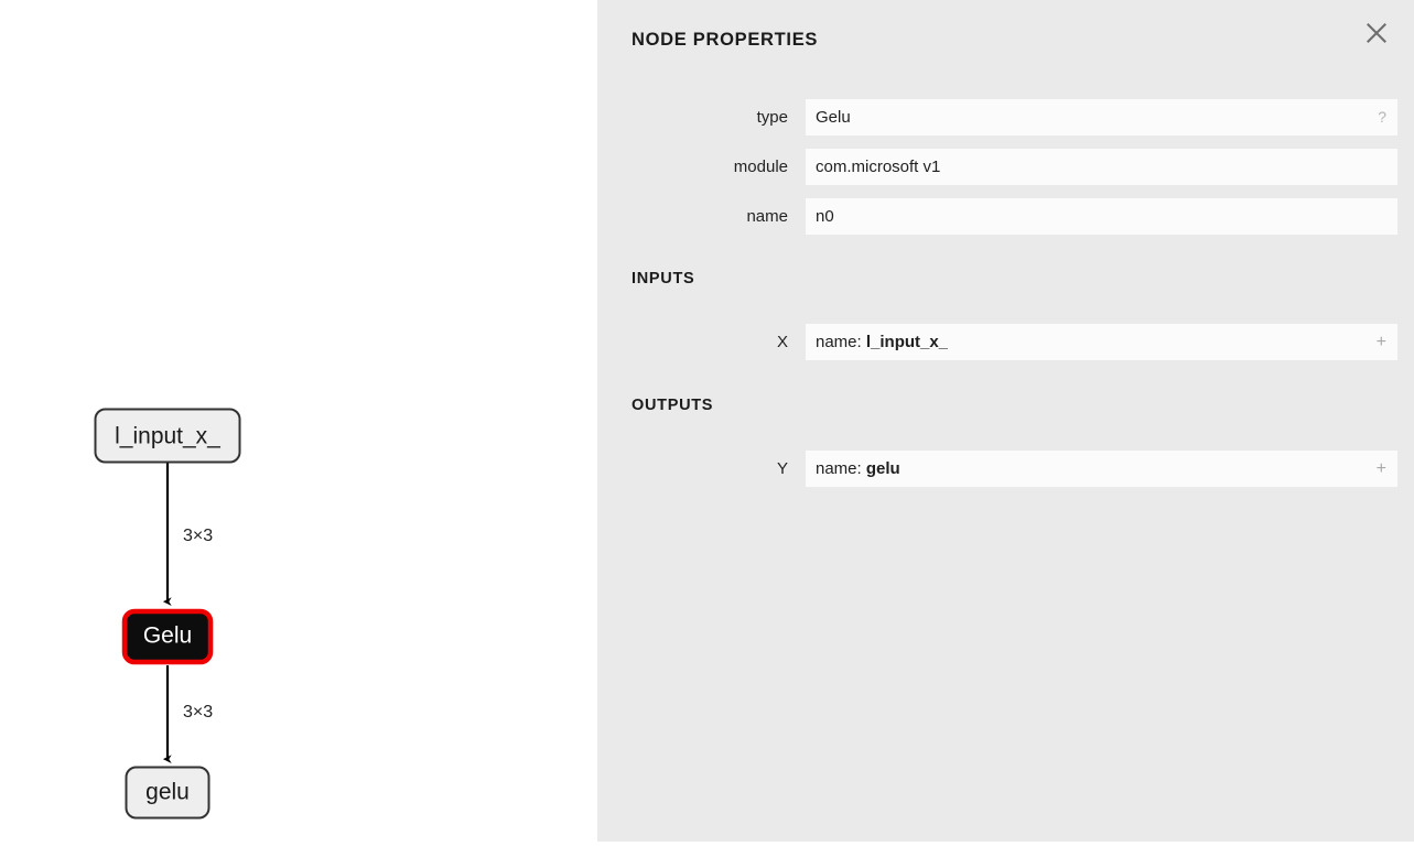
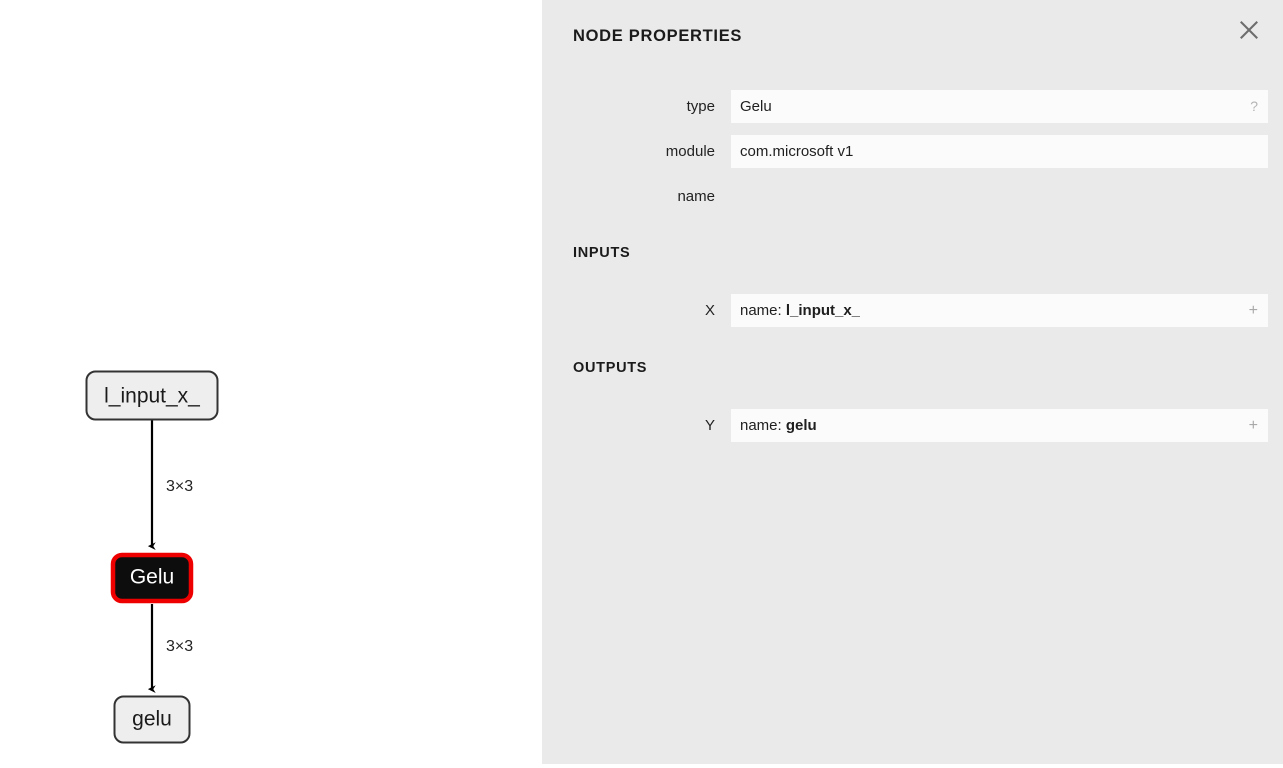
  3×3
  3×3
  l_input_x_
  Gelu
  gelu
  NODE PROPERTIES
  type
  Gelu
  ?
  module
  com.microsoft v1
  name
- n0
  INPUTS
  X
  name: l_input_x_
  +
  OUTPUTS
  Y
  name: gelu
  +
